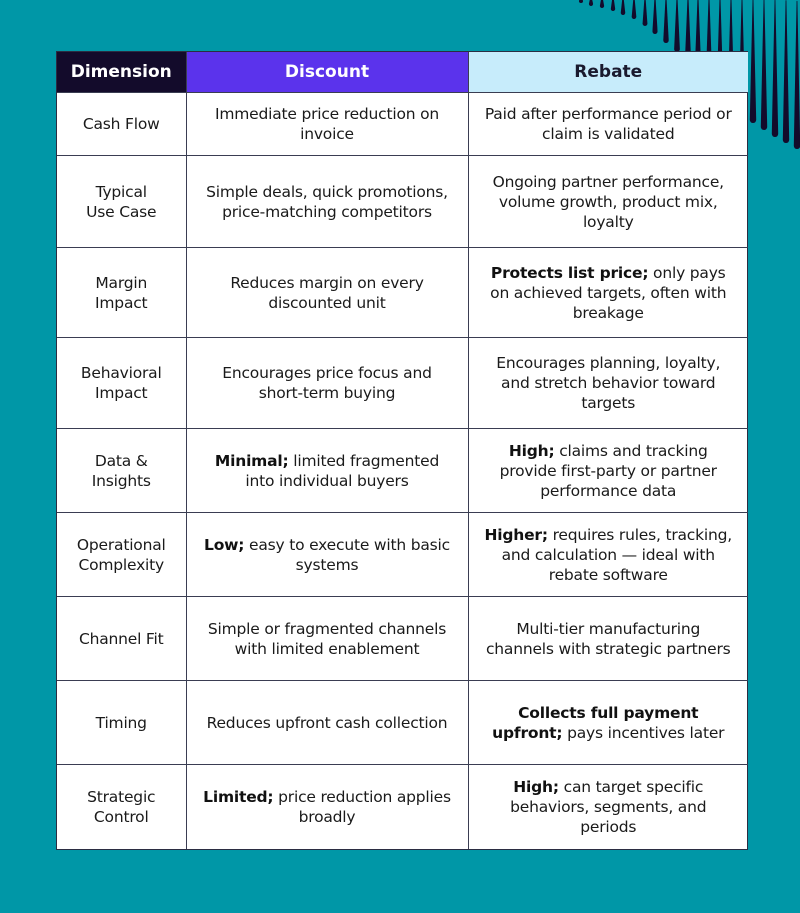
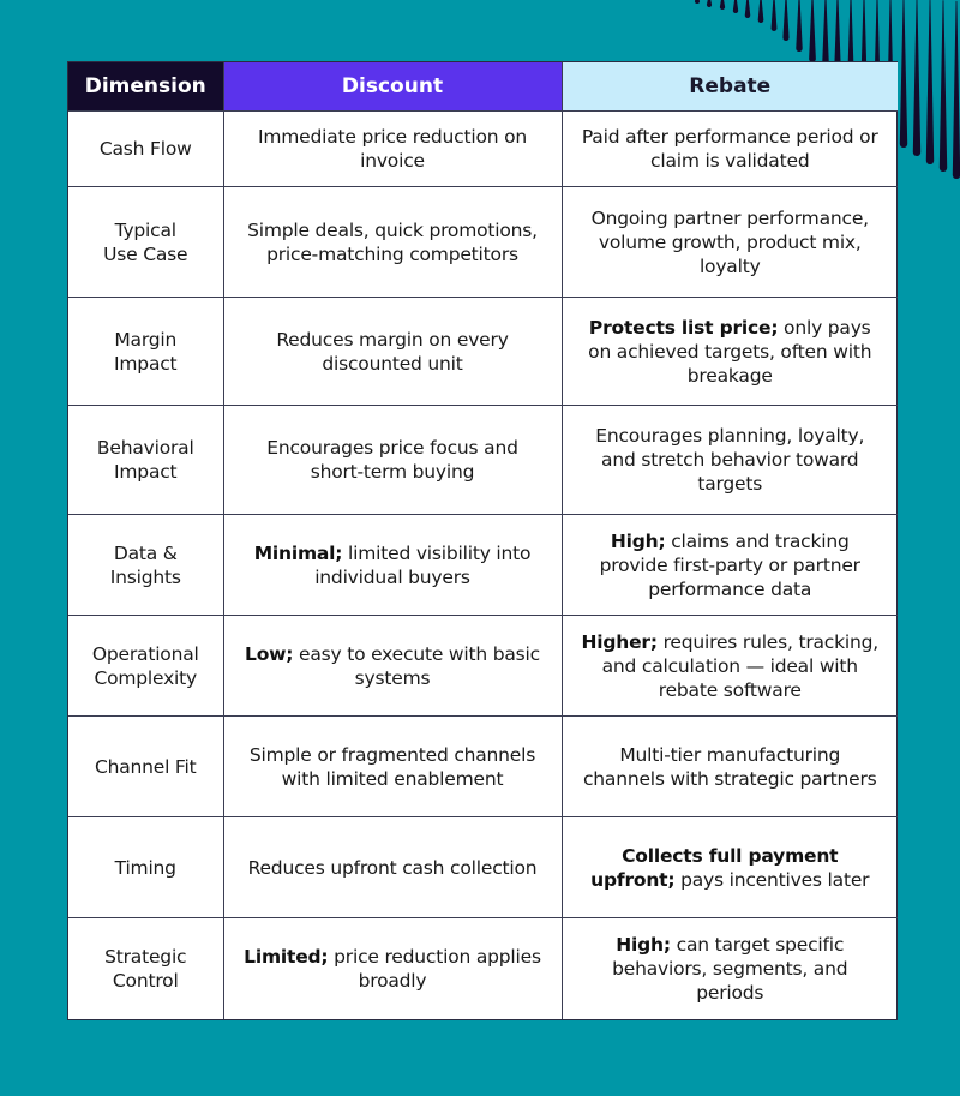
  Dimension	Discount	Rebate
  Cash Flow	Immediate price reduction on invoice	Paid after performance period or claim is validated
  TypicalUse Case	Simple deals, quick promotions, price-matching competitors	Ongoing partner performance, volume growth, product mix, loyalty
  MarginImpact	Reduces margin on every discounted unit	Protects list price; only pays on achieved targets, often with breakage
  BehavioralImpact	Encourages price focus and short-term buying	Encourages planning, loyalty, and stretch behavior toward targets
- Data &Insights	Minimal; limited fragmented into individual buyers	High; claims and tracking provide first-party or partner performance data
+ Data &Insights	Minimal; limited visibility into individual buyers	High; claims and tracking provide first-party or partner performance data
  OperationalComplexity	Low; easy to execute with basic systems	Higher; requires rules, tracking, and calculation — ideal with rebate software
  Channel Fit	Simple or fragmented channels with limited enablement	Multi-tier manufacturing channels with strategic partners
  Timing	Reduces upfront cash collection	Collects full payment upfront; pays incentives later
  StrategicControl	Limited; price reduction applies broadly	High; can target specific behaviors, segments, and periods
